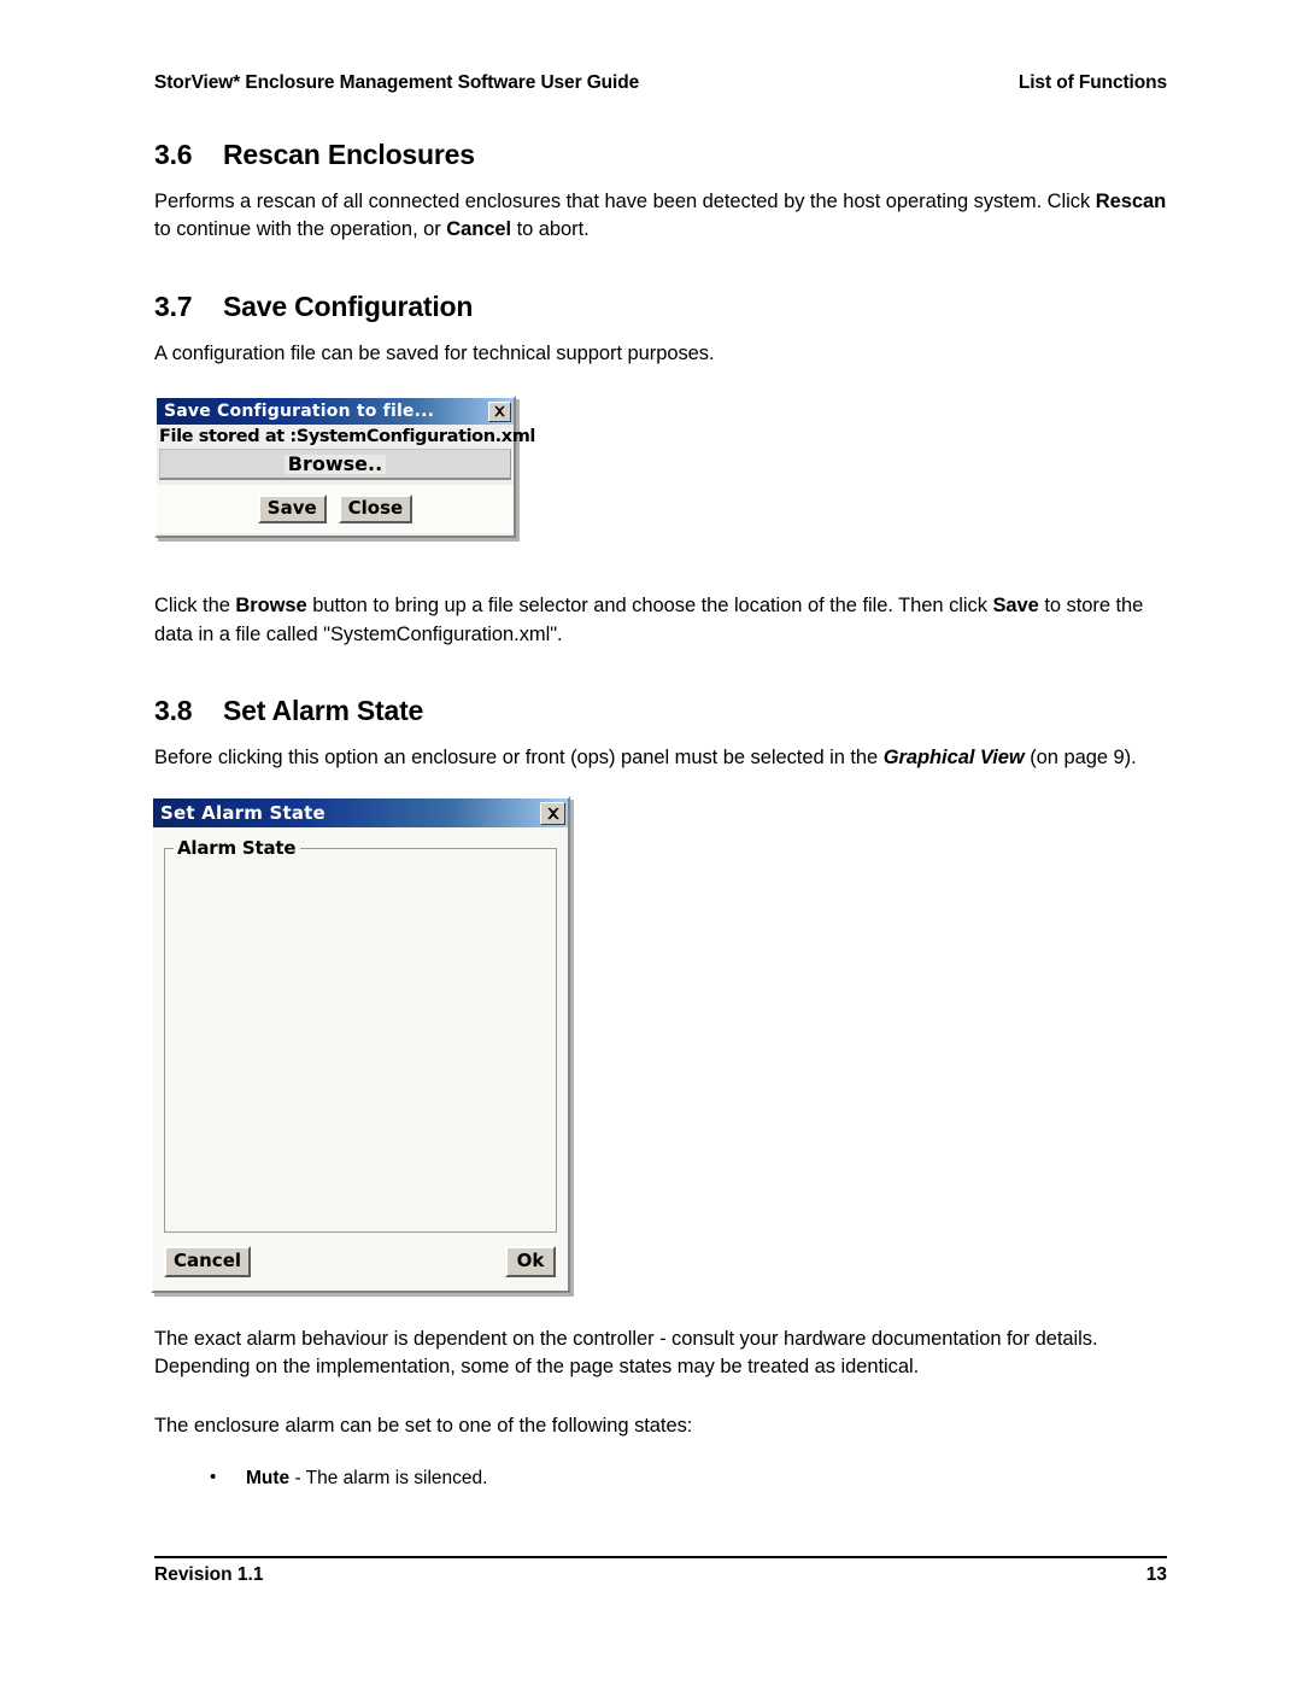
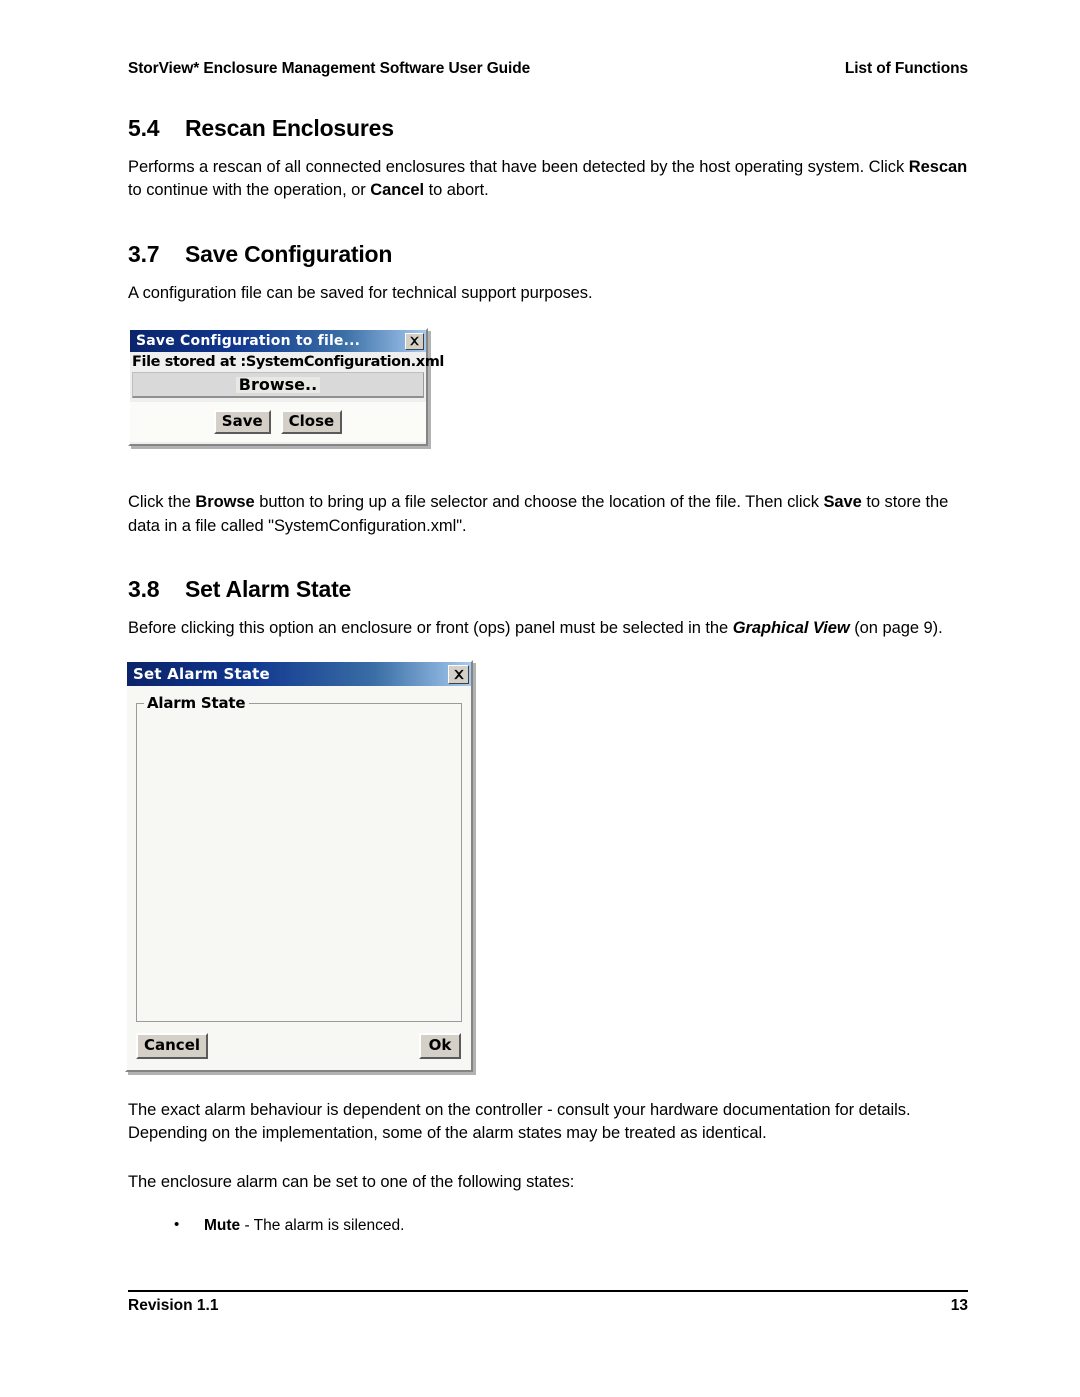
  StorView* Enclosure Management Software User Guide
  List of Functions
- 3.6
+ 5.4
  Rescan Enclosures
  Performs a rescan of all connected enclosures that have been detected by the host operating system. Click Rescan to continue with the operation, or Cancel to abort.
  3.7
  Save Configuration
  A configuration file can be saved for technical support purposes.
  Click the Browse button to bring up a file selector and choose the location of the file. Then click Save to store the data in a file called "SystemConfiguration.xml".
  3.8
  Set Alarm State
  Before clicking this option an enclosure or front (ops) panel must be selected in the Graphical View (on page 9).
- The exact alarm behaviour is dependent on the controller - consult your hardware documentation for details. Depending on the implementation, some of the page states may be treated as identical.
+ The exact alarm behaviour is dependent on the controller - consult your hardware documentation for details. Depending on the implementation, some of the alarm states may be treated as identical.
  The enclosure alarm can be set to one of the following states:
  Mute - The alarm is silenced.
  Save Configuration to file...
  File stored at :SystemConfiguration.xml
  Browse..
  Save
  Close
  Set Alarm State
  Alarm State
  Cancel
  Ok
  Revision 1.1
  13
